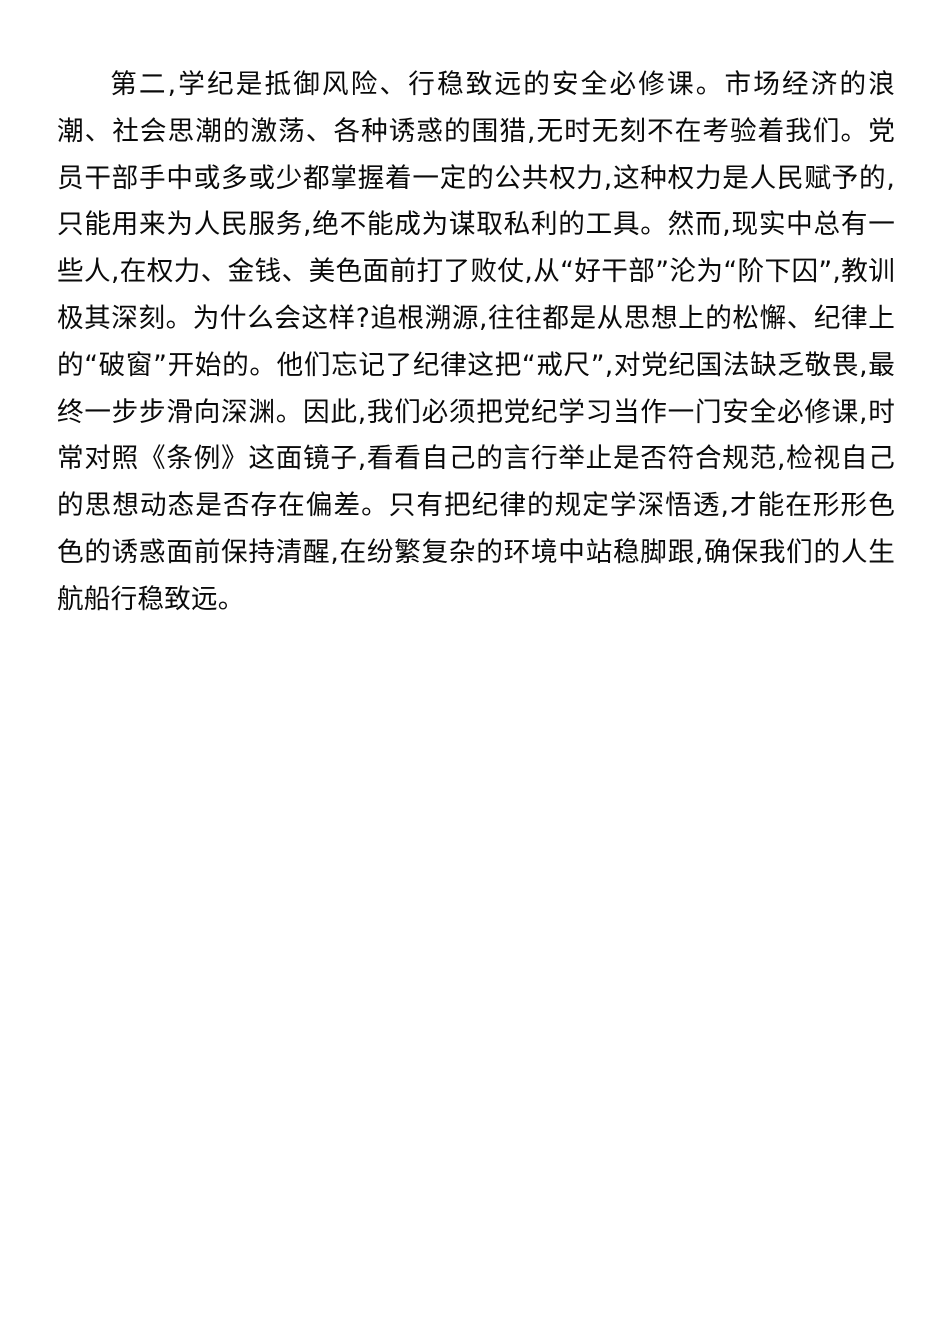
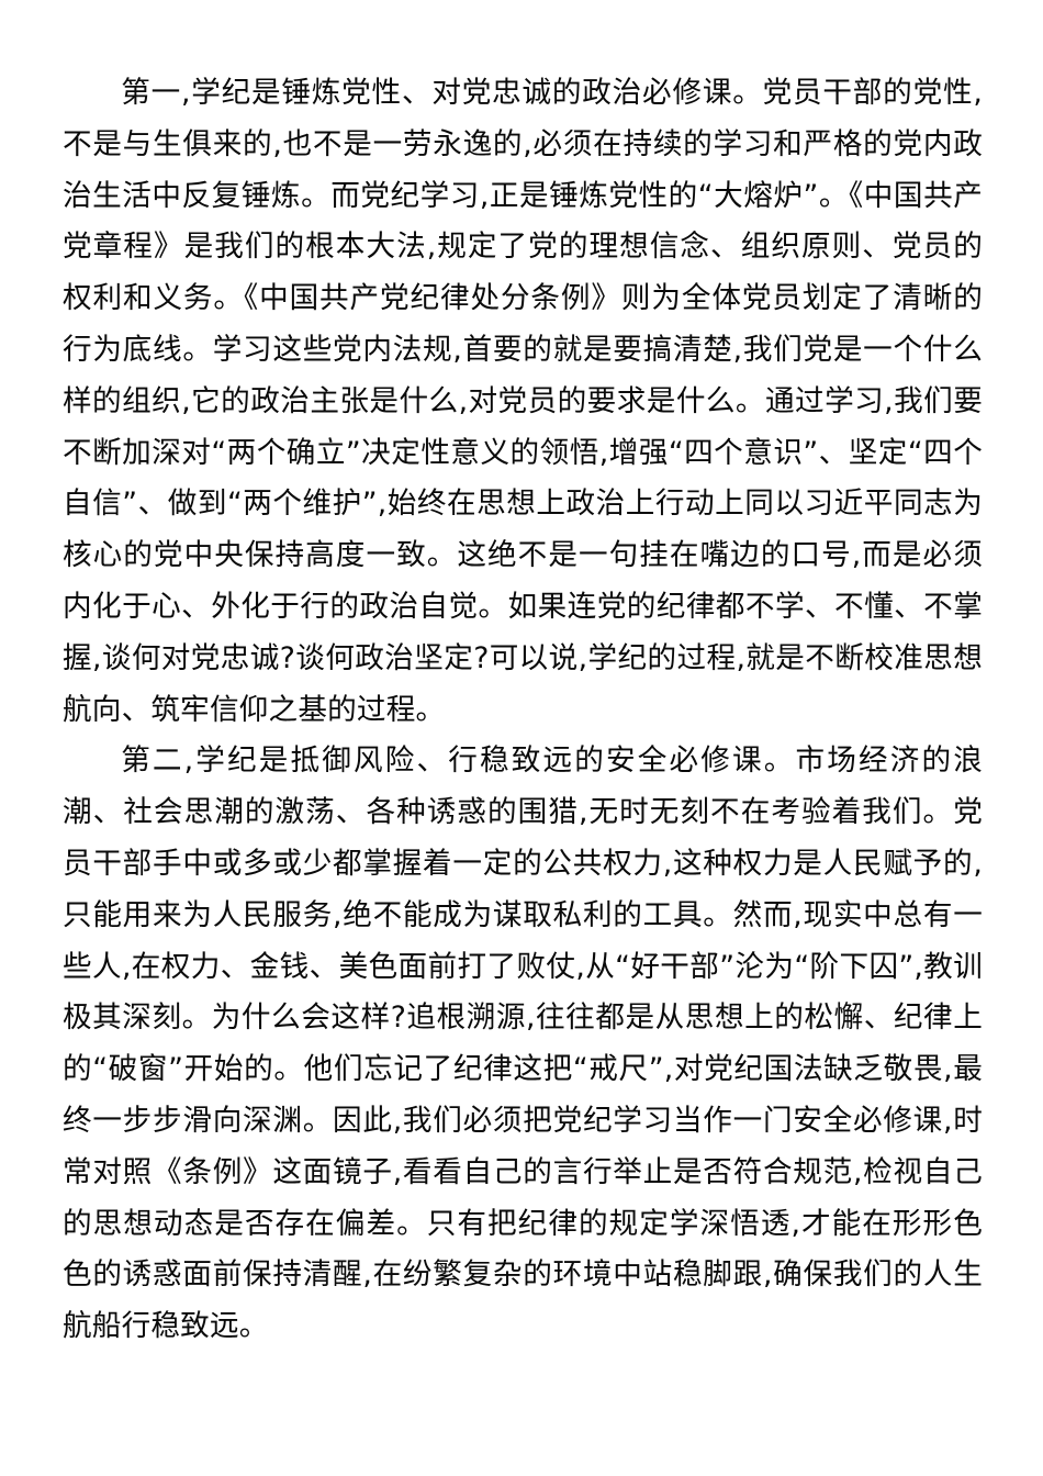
+ 第一,学纪是锤炼党性、对党忠诚的政治必修课。党员干部的党性,不是与生俱来的,也不是一劳永逸的,必须在持续的学习和严格的党内政治生活中反复锤炼。而党纪学习,正是锤炼党性的“大熔炉”。《中国共产党章程》是我们的根本大法,规定了党的理想信念、组织原则、党员的权利和义务。《中国共产党纪律处分条例》则为全体党员划定了清晰的行为底线。学习这些党内法规,首要的就是要搞清楚,我们党是一个什么样的组织,它的政治主张是什么,对党员的要求是什么。通过学习,我们要不断加深对“两个确立”决定性意义的领悟,增强“四个意识”、坚定“四个自信”、做到“两个维护”,始终在思想上政治上行动上同以习近平同志为核心的党中央保持高度一致。这绝不是一句挂在嘴边的口号,而是必须内化于心、外化于行的政治自觉。如果连党的纪律都不学、不懂、不掌握,谈何对党忠诚?谈何政治坚定?可以说,学纪的过程,就是不断校准思想航向、筑牢信仰之基的过程。
  第二,学纪是抵御风险、行稳致远的安全必修课。市场经济的浪潮、社会思潮的激荡、各种诱惑的围猎,无时无刻不在考验着我们。党员干部手中或多或少都掌握着一定的公共权力,这种权力是人民赋予的,只能用来为人民服务,绝不能成为谋取私利的工具。然而,现实中总有一些人,在权力、金钱、美色面前打了败仗,从“好干部”沦为“阶下囚”,教训极其深刻。为什么会这样?追根溯源,往往都是从思想上的松懈、纪律上的“破窗”开始的。他们忘记了纪律这把“戒尺”,对党纪国法缺乏敬畏,最终一步步滑向深渊。因此,我们必须把党纪学习当作一门安全必修课,时常对照《条例》这面镜子,看看自己的言行举止是否符合规范,检视自己的思想动态是否存在偏差。只有把纪律的规定学深悟透,才能在形形色色的诱惑面前保持清醒,在纷繁复杂的环境中站稳脚跟,确保我们的人生航船行稳致远。
